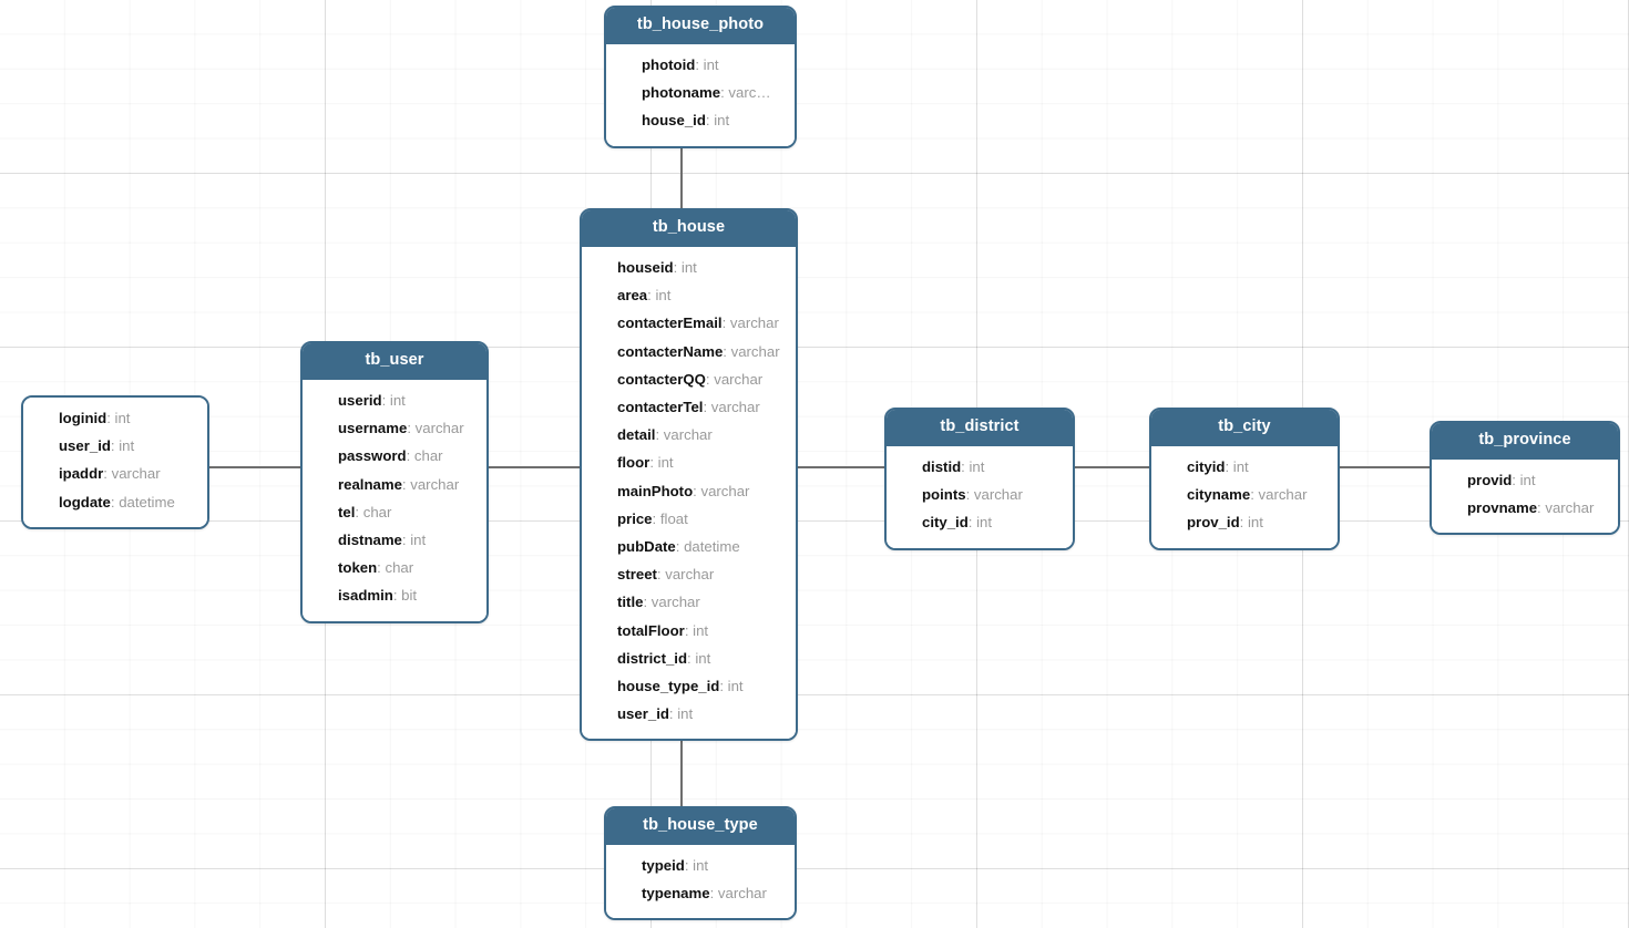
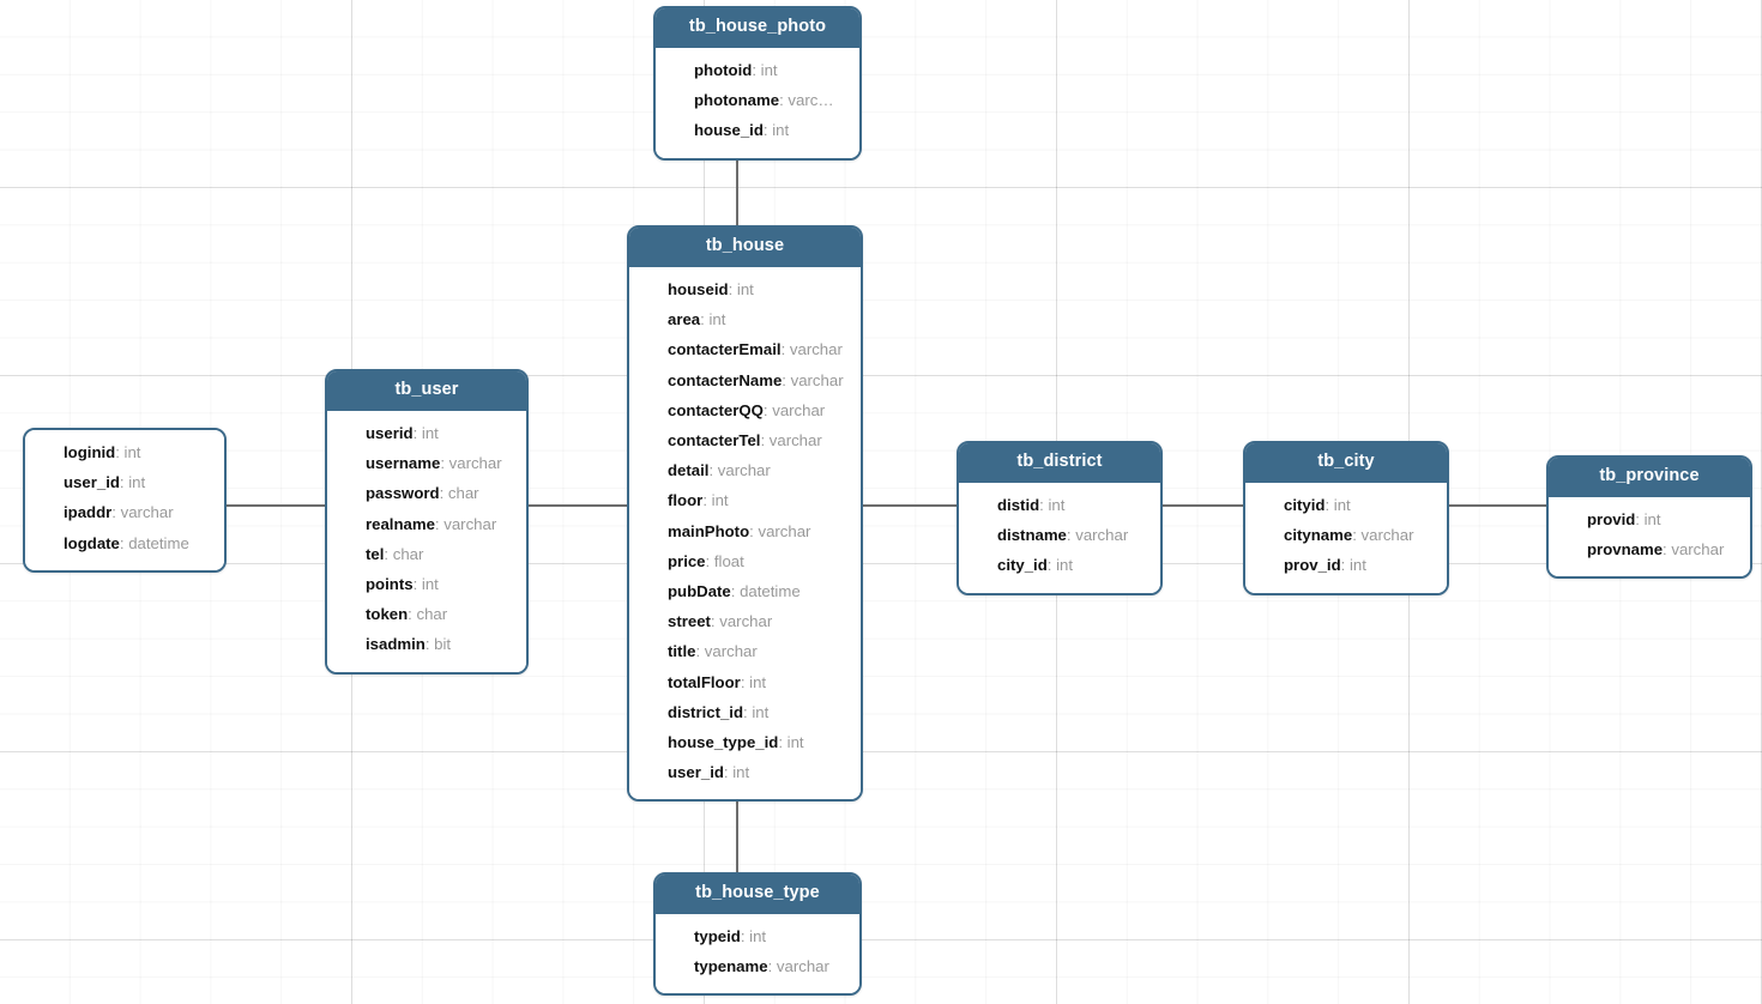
  tb_house_photo
  photoid: int
  photoname: varc…
  house_id: int
  tb_house
  houseid: int
  area: int
  contacterEmail: varchar
  contacterName: varchar
  contacterQQ: varchar
  contacterTel: varchar
  detail: varchar
  floor: int
  mainPhoto: varchar
  price: float
  pubDate: datetime
  street: varchar
  title: varchar
  totalFloor: int
  district_id: int
  house_type_id: int
  user_id: int
  tb_user
  userid: int
  username: varchar
  password: char
  realname: varchar
  tel: char
- distname: int
+ points: int
  token: char
  isadmin: bit
  loginid: int
  user_id: int
  ipaddr: varchar
  logdate: datetime
  tb_district
  distid: int
- points: varchar
+ distname: varchar
  city_id: int
  tb_city
  cityid: int
  cityname: varchar
  prov_id: int
  tb_province
  provid: int
  provname: varchar
  tb_house_type
  typeid: int
  typename: varchar
